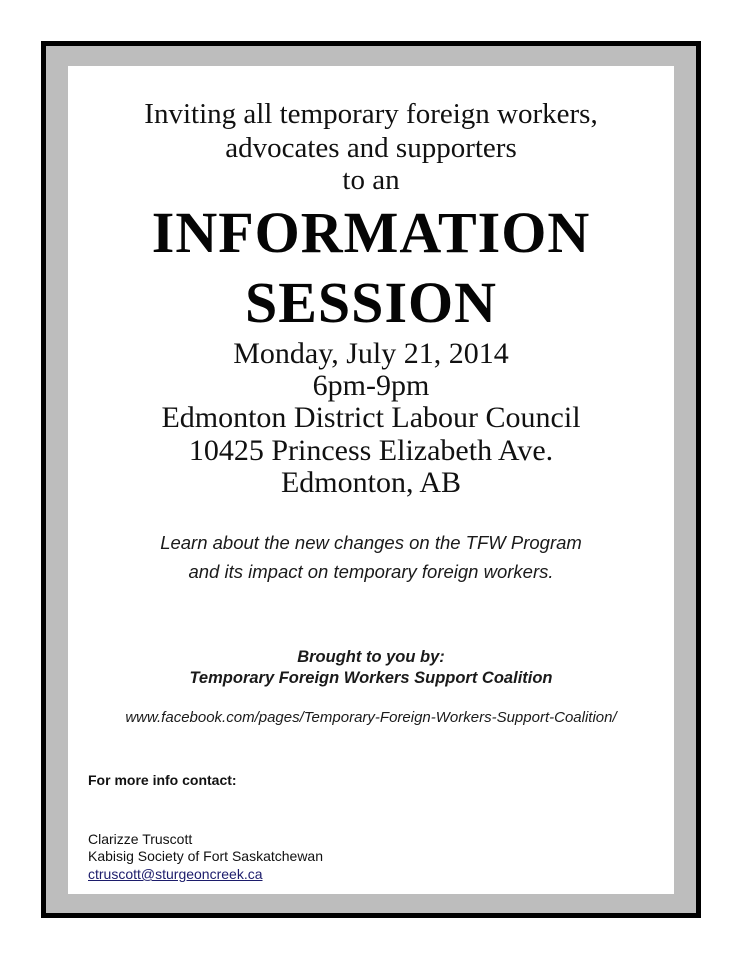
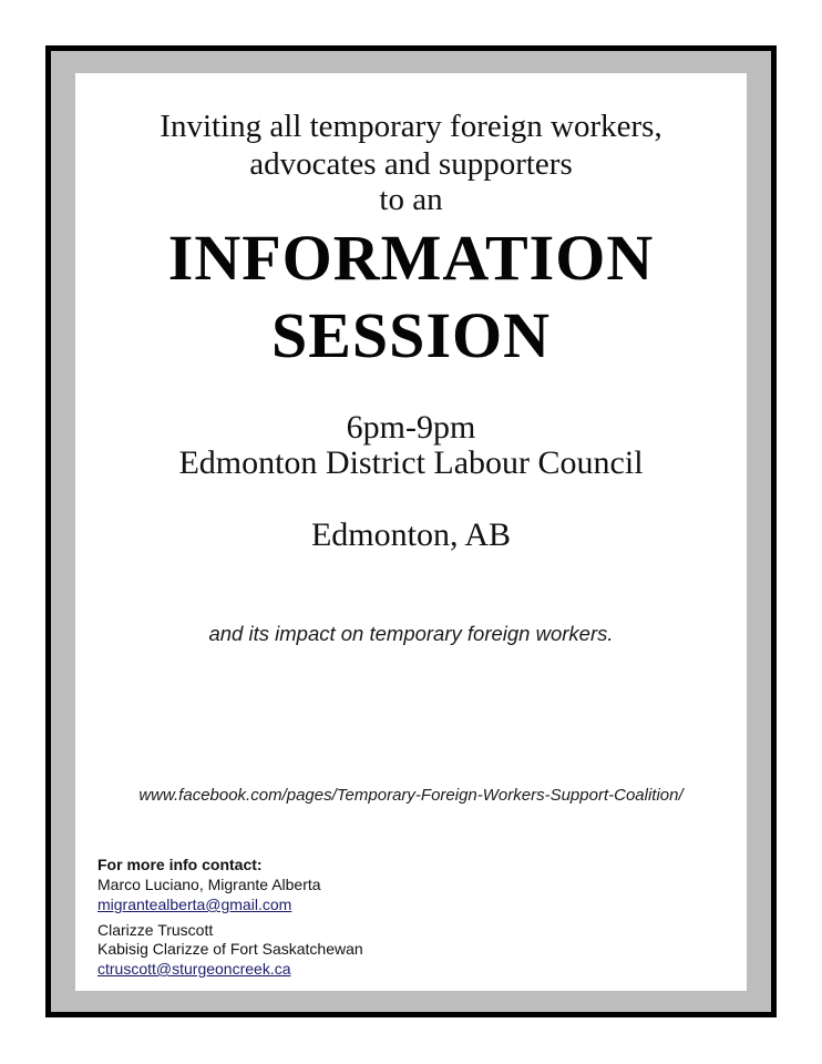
  Inviting all temporary foreign workers,
  advocates and supporters
  to an
  INFORMATION
  SESSION
- Monday, July 21, 2014
  6pm-9pm
  Edmonton District Labour Council
- 10425 Princess Elizabeth Ave.
  Edmonton, AB
- Learn about the new changes on the TFW Program
  and its impact on temporary foreign workers.
- Brought to you by:
- Temporary Foreign Workers Support Coalition
  www.facebook.com/pages/Temporary-Foreign-Workers-Support-Coalition/
  For more info contact:
+ Marco Luciano, Migrante Alberta
+ migrantealberta@gmail.com
  Clarizze Truscott
- Kabisig Society of Fort Saskatchewan
+ Kabisig Clarizze of Fort Saskatchewan
  ctruscott@sturgeoncreek.ca
